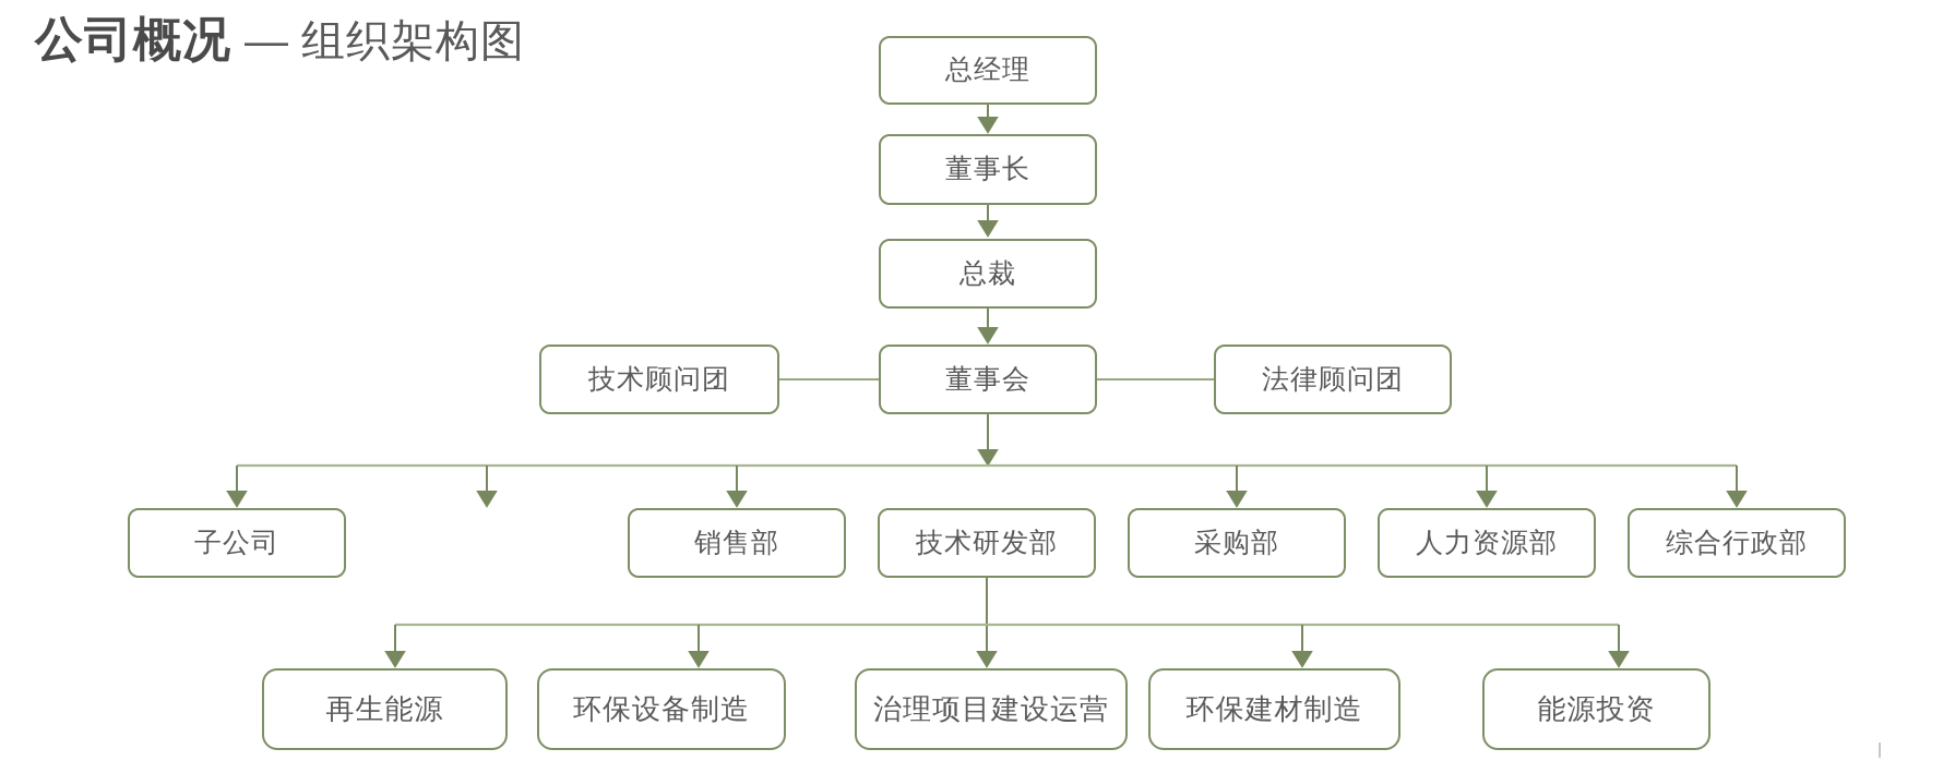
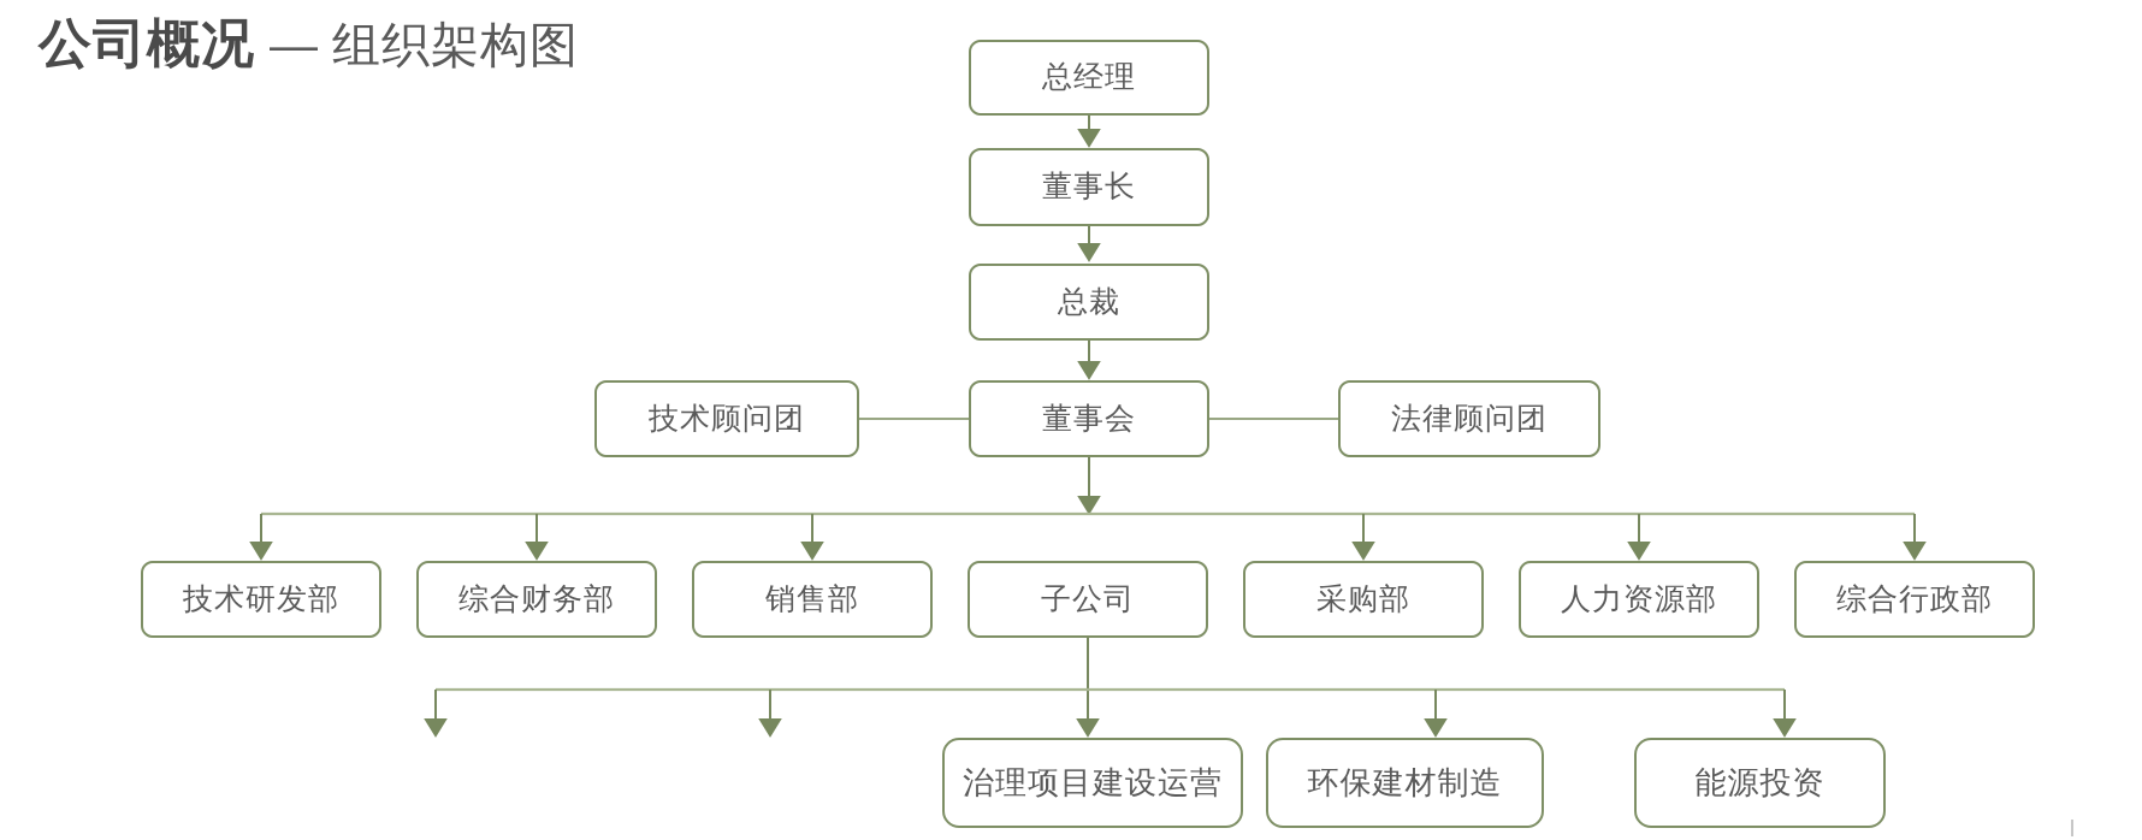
  公司概况
  —
  组织架构图
  总经理
  董事长
  总裁
  董事会
  技术顾问团
  法律顾问团
- 子公司
+ 技术研发部
+ 综合财务部
  销售部
- 技术研发部
+ 子公司
  采购部
  人力资源部
  综合行政部
- 再生能源
- 环保设备制造
  治理项目建设运营
  环保建材制造
  能源投资
